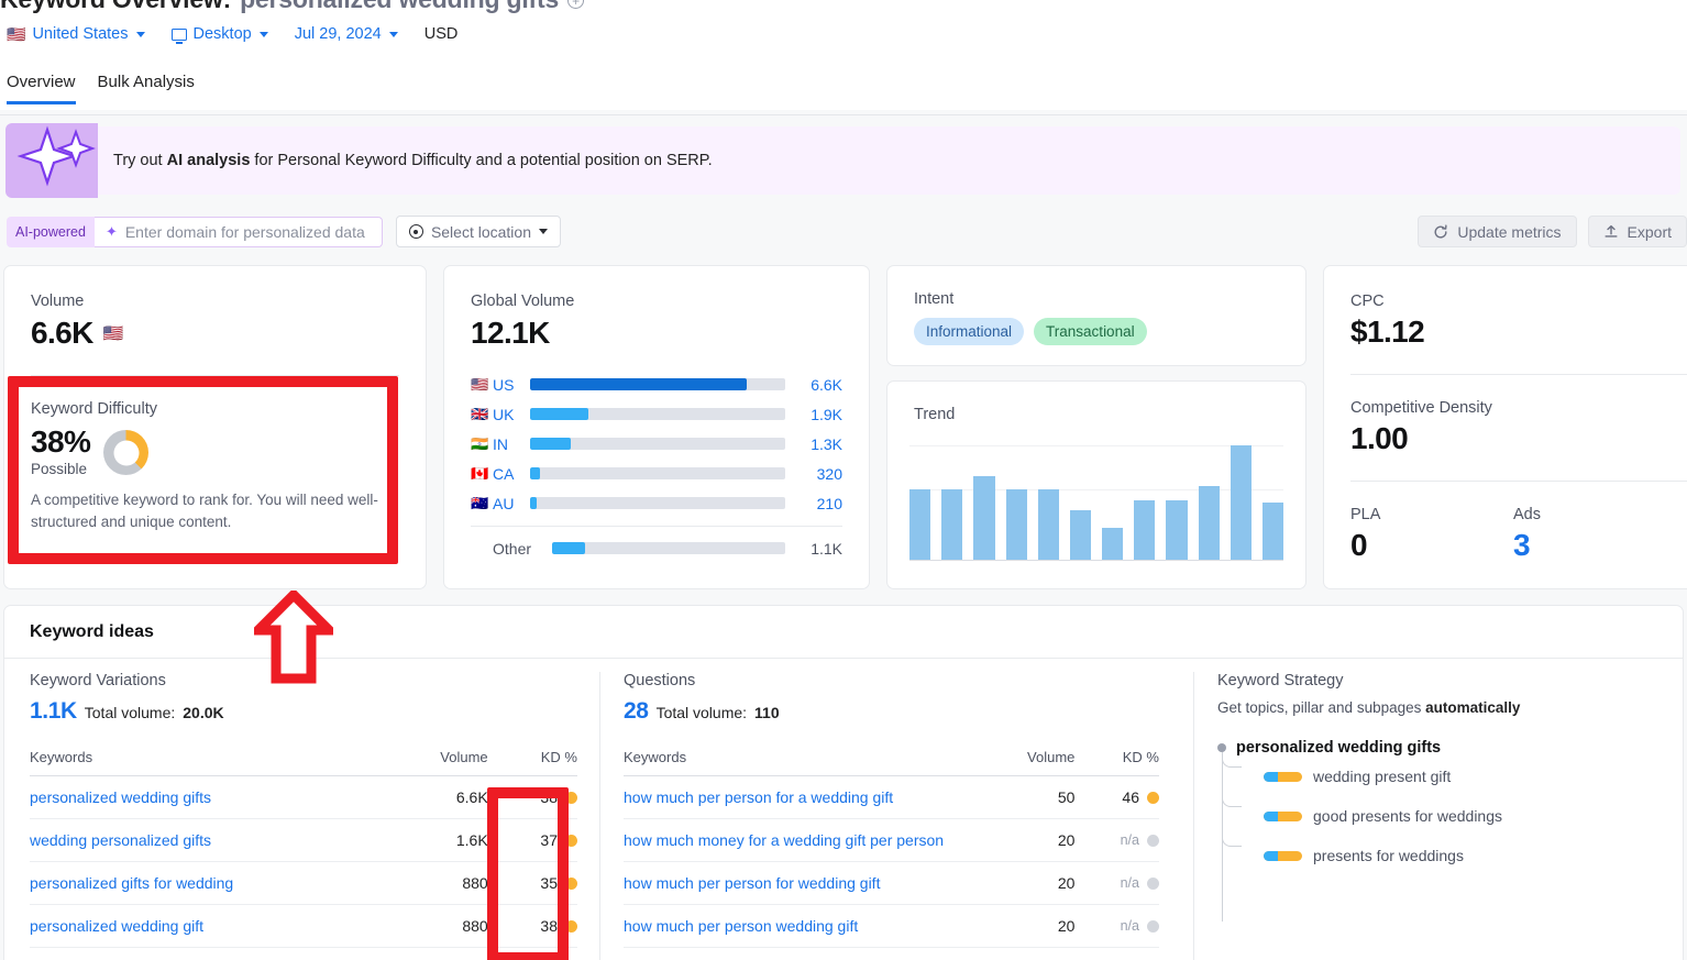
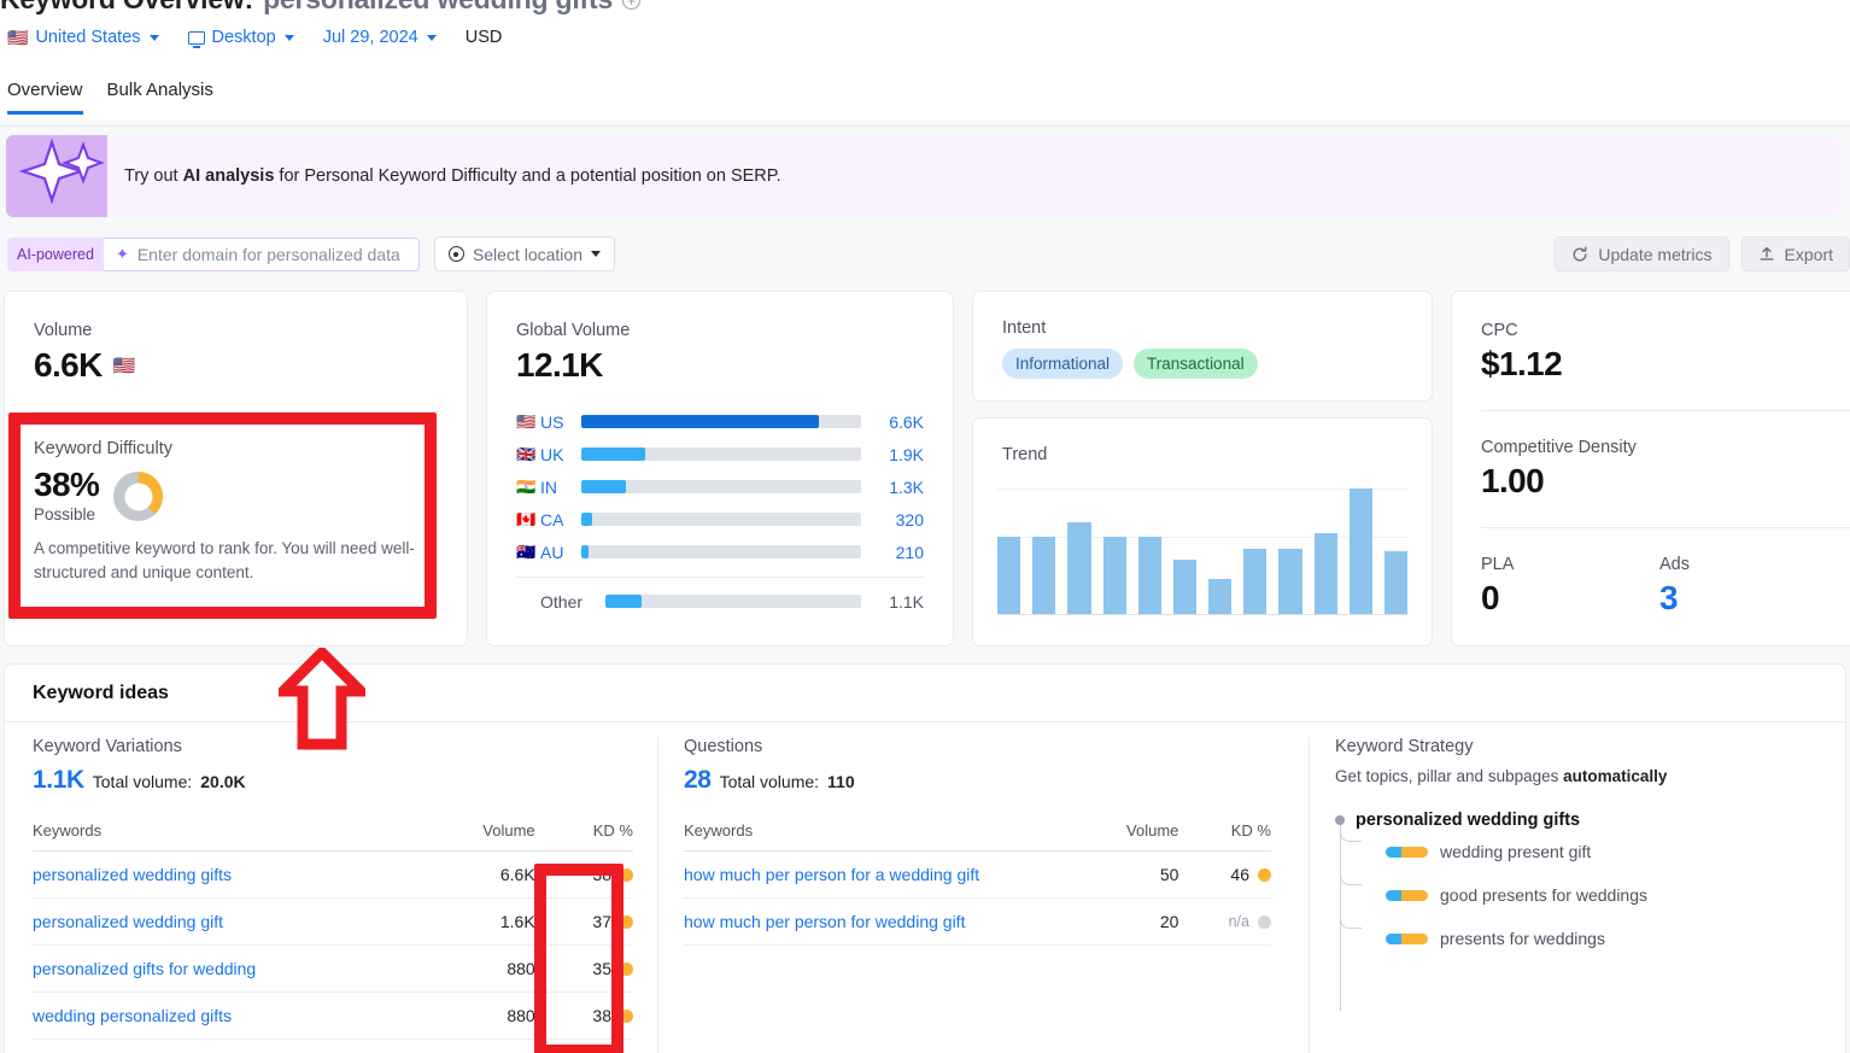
  +
  🇺🇸
  United States
  Desktop
  Jul 29, 2024
  USD
  Overview
  Bulk Analysis
  Try out AI analysis for Personal Keyword Difficulty and a potential position on SERP.
  AI-powered
  ✦
  Enter domain for personalized data
  Select location
  Update metrics
  Export
  Volume
  6.6K
  🇺🇸
  Keyword Difficulty
  38%
  Possible
  A competitive keyword to rank for. You will need well-structured and unique content.
  Global Volume
  12.1K
  🇺🇸
  US
  6.6K
  🇬🇧
  UK
  1.9K
  🇮🇳
  IN
  1.3K
  🇨🇦
  CA
  320
  🇦🇺
  AU
  210
  Other
  1.1K
  Intent
  Informational
  Transactional
  Trend
  CPC
  $1.12
  Competitive Density
  1.00
  PLA
  0
  Ads
  3
  Keyword ideas
  Keyword Variations
  1.1K
  Total volume:
  20.0K
  Keywords	Volume	KD %
  personalized wedding gifts	6.6K	38
- wedding personalized gifts	1.6K	37
+ personalized wedding gift	1.6K	37
  personalized gifts for wedding	880	35
- personalized wedding gift	880	38
+ wedding personalized gifts	880	38
  Questions
  28
  Total volume:
  110
  Keywords	Volume	KD %
  how much per person for a wedding gift	50	46
- how much money for a wedding gift per person	20	n/a
  how much per person for wedding gift	20	n/a
- how much per person wedding gift	20	n/a
  Keyword Strategy
  Get topics, pillar and subpages automatically
  personalized wedding gifts
  wedding present gift
  good presents for weddings
  presents for weddings
